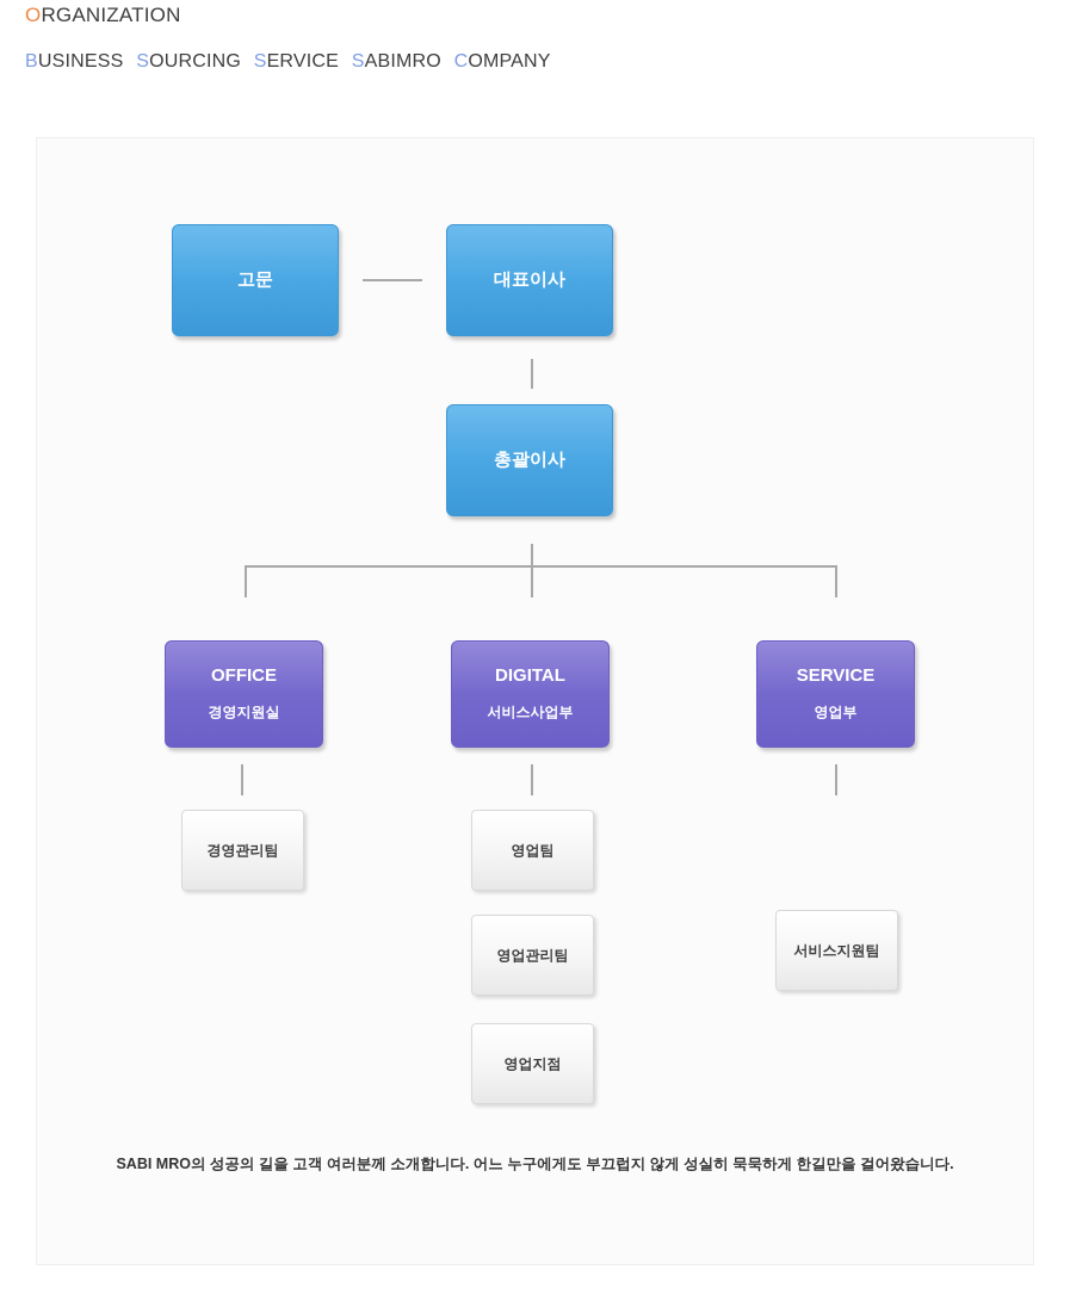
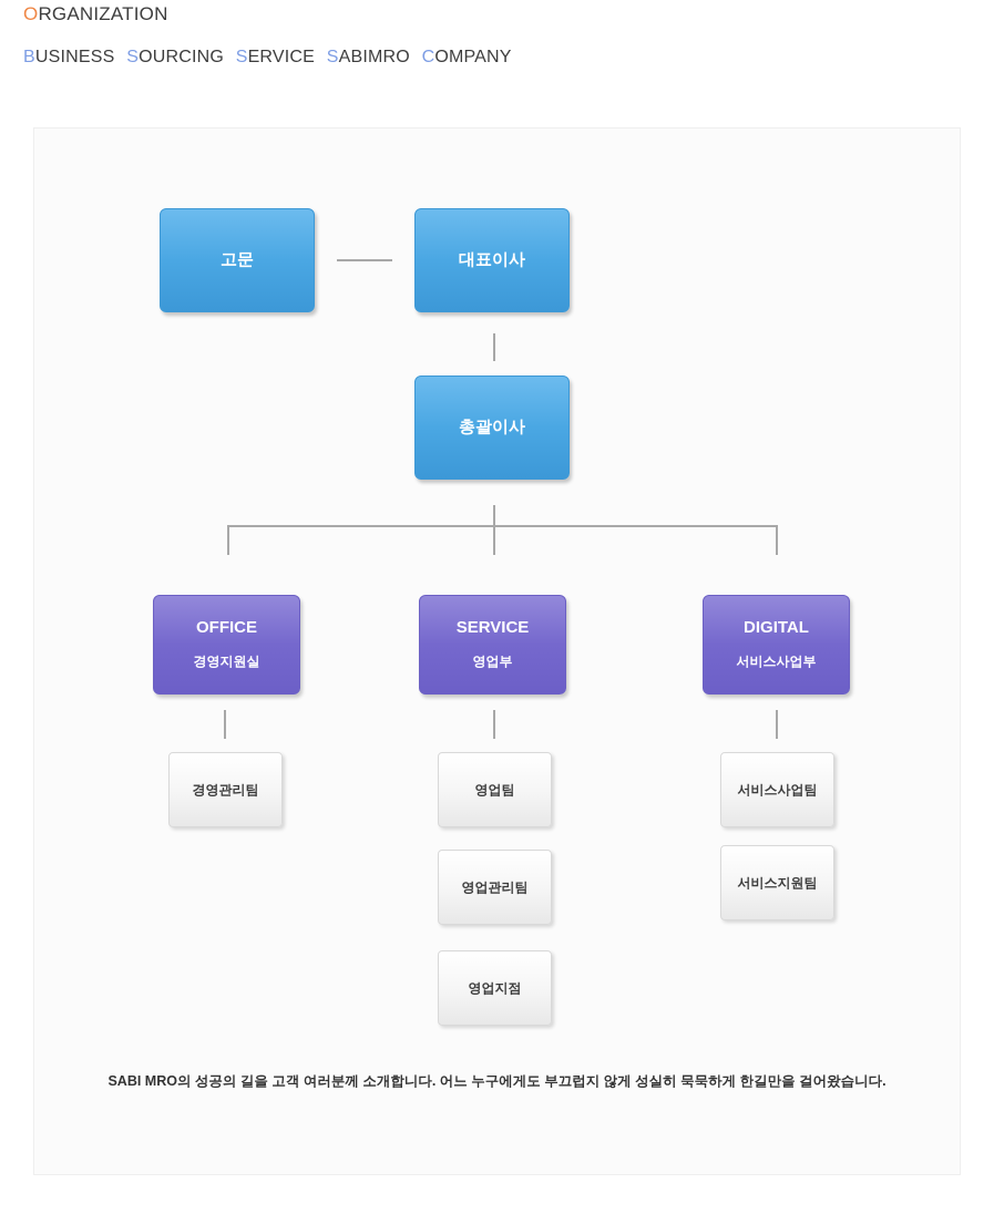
  ORGANIZATION
  BUSINESS SOURCING SERVICE SABIMRO COMPANY
  고문
  대표이사
  총괄이사
  OFFICE
  경영지원실
- DIGITAL
+ SERVICE
- 서비스사업부
+ 영업부
- SERVICE
+ DIGITAL
- 영업부
+ 서비스사업부
  경영관리팀
  영업팀
+ 서비스사업팀
  영업관리팀
  서비스지원팀
  영업지점
  SABI MRO의 성공의 길을 고객 여러분께 소개합니다. 어느 누구에게도 부끄럽지 않게 성실히 묵묵하게 한길만을 걸어왔습니다.
